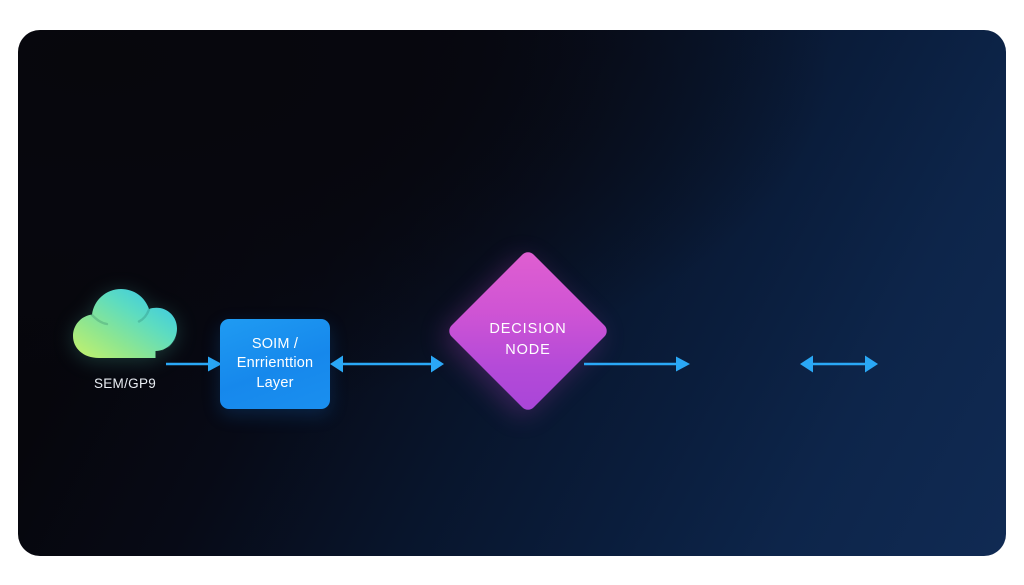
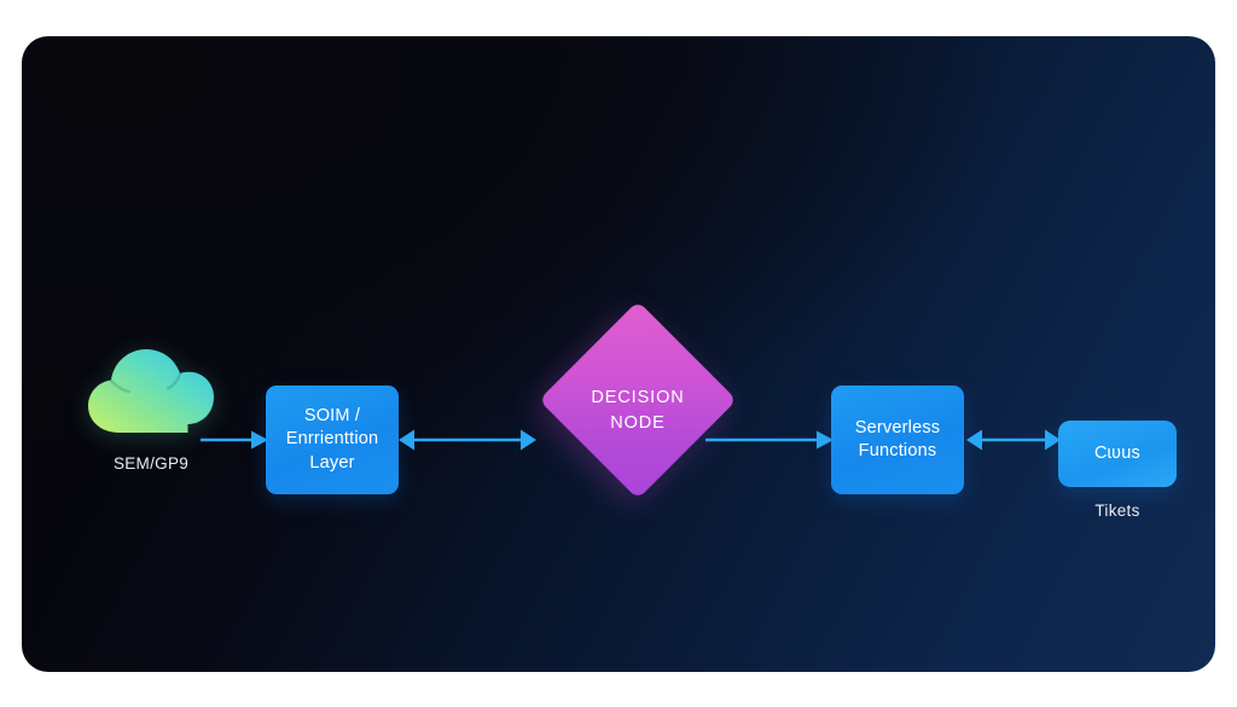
  SEM/GP9
  SOIM /
  Enrrienttion
  Layer
  DECISION
  NODE
+ Serverless
+ Functions
+ Cɩʋus
+ Tikets
